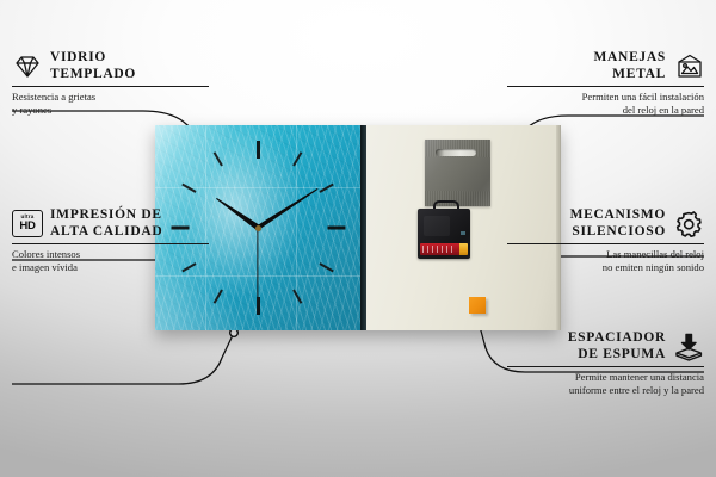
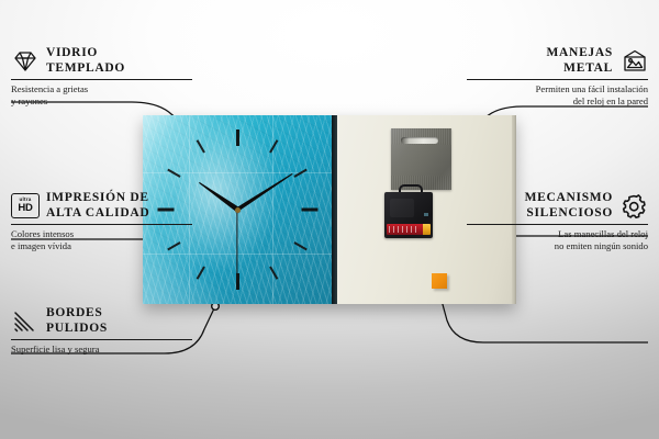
  VIDRIO
  TEMPLADO
  Resistencia a grietas
  y rayones
  HD
  IMPRESIÓN DE
  ALTA CALIDAD
  Colores intensos
  e imagen vívida
+ BORDES
+ PULIDOS
+ Superficie lisa y segura
  MANEJAS
  METAL
  Permiten una fácil instalación
  del reloj en la pared
  MECANISMO
  SILENCIOSO
  Las manecillas del reloj
  no emiten ningún sonido
- ESPACIADOR
- DE ESPUMA
- Permite mantener una distancia
- uniforme entre el reloj y la pared
